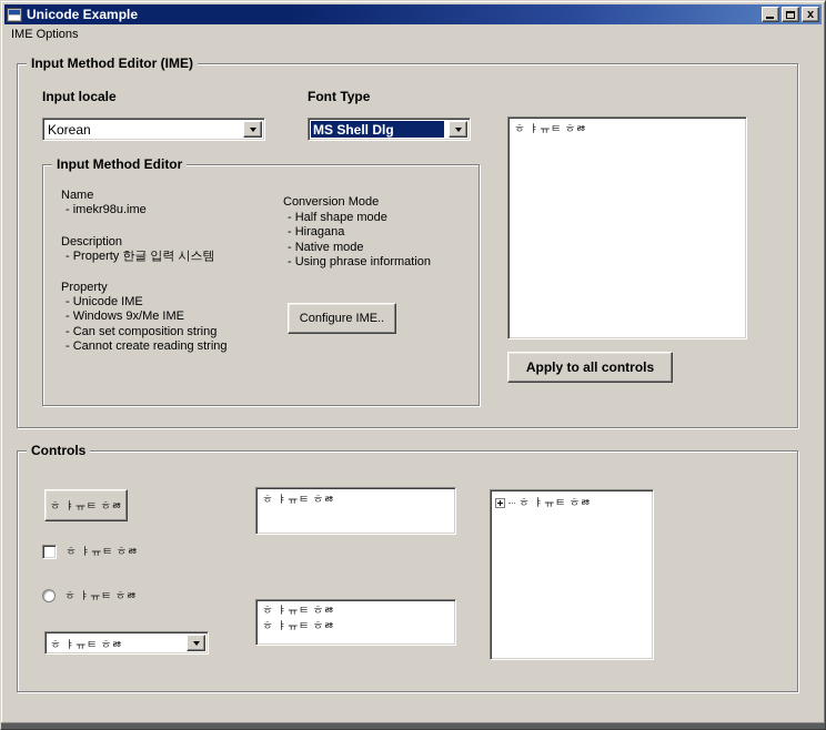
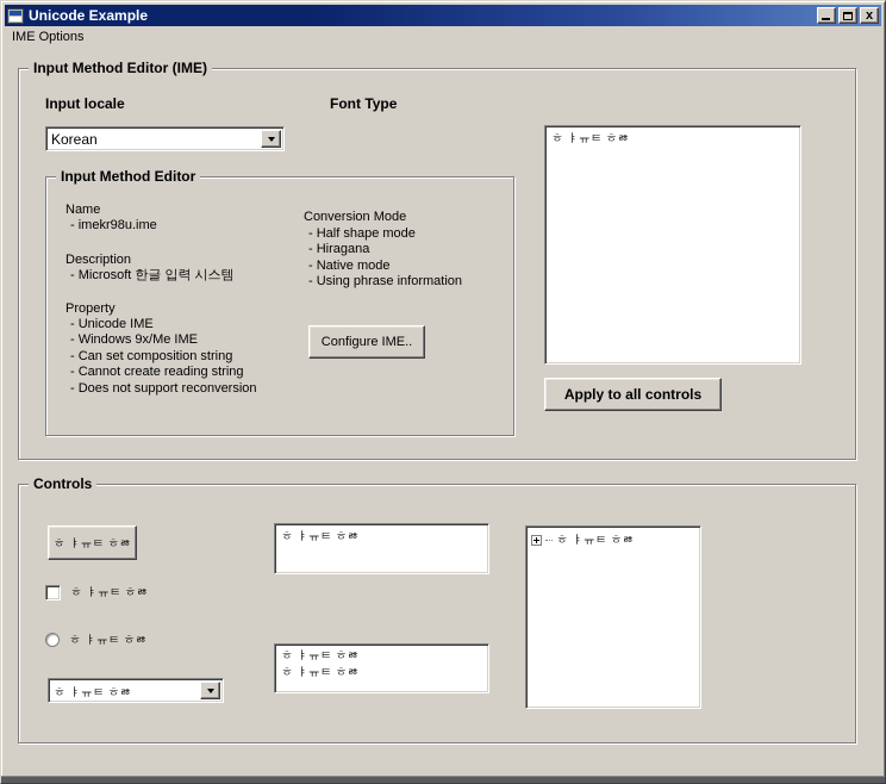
  Unicode Example
  x
  IME Options
  Input Method Editor (IME)
  Input locale
  Korean
  Font Type
- MS Shell Dlg
  Input Method Editor
  Name
  - imekr98u.ime
  Description
- - Property 한글 입력 시스템
+ - Microsoft 한글 입력 시스템
  Property
  - Unicode IME
  - Windows 9x/Me IME
  - Can set composition string
  - Cannot create reading string
+ - Does not support reconversion
  Conversion Mode
  - Half shape mode
  - Hiragana
  - Native mode
  - Using phrase information
  Configure IME..
  ㅎ ㅑㅠㅌ ㅎㅀ
  Apply to all controls
  Controls
  ㅎ ㅑㅠㅌ ㅎㅀ
  ㅎ ㅑㅠㅌ ㅎㅀ
  ㅎ ㅑㅠㅌ ㅎㅀ
  ㅎ ㅑㅠㅌ ㅎㅀ
  ㅎ ㅑㅠㅌ ㅎㅀ
  ㅎ ㅑㅠㅌ ㅎㅀ
  ㅎ ㅑㅠㅌ ㅎㅀ
  ㅎ ㅑㅠㅌ ㅎㅀ
